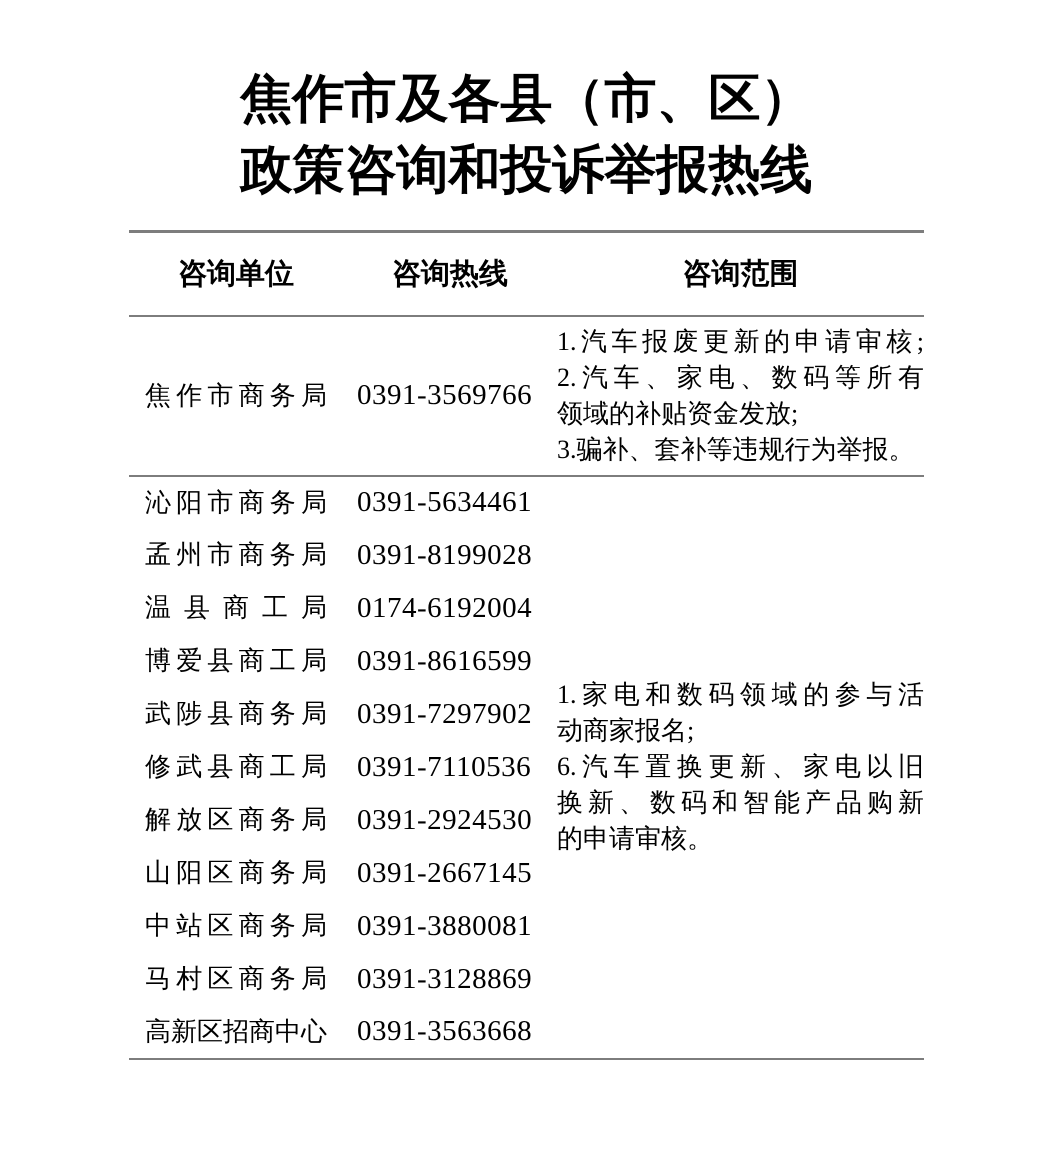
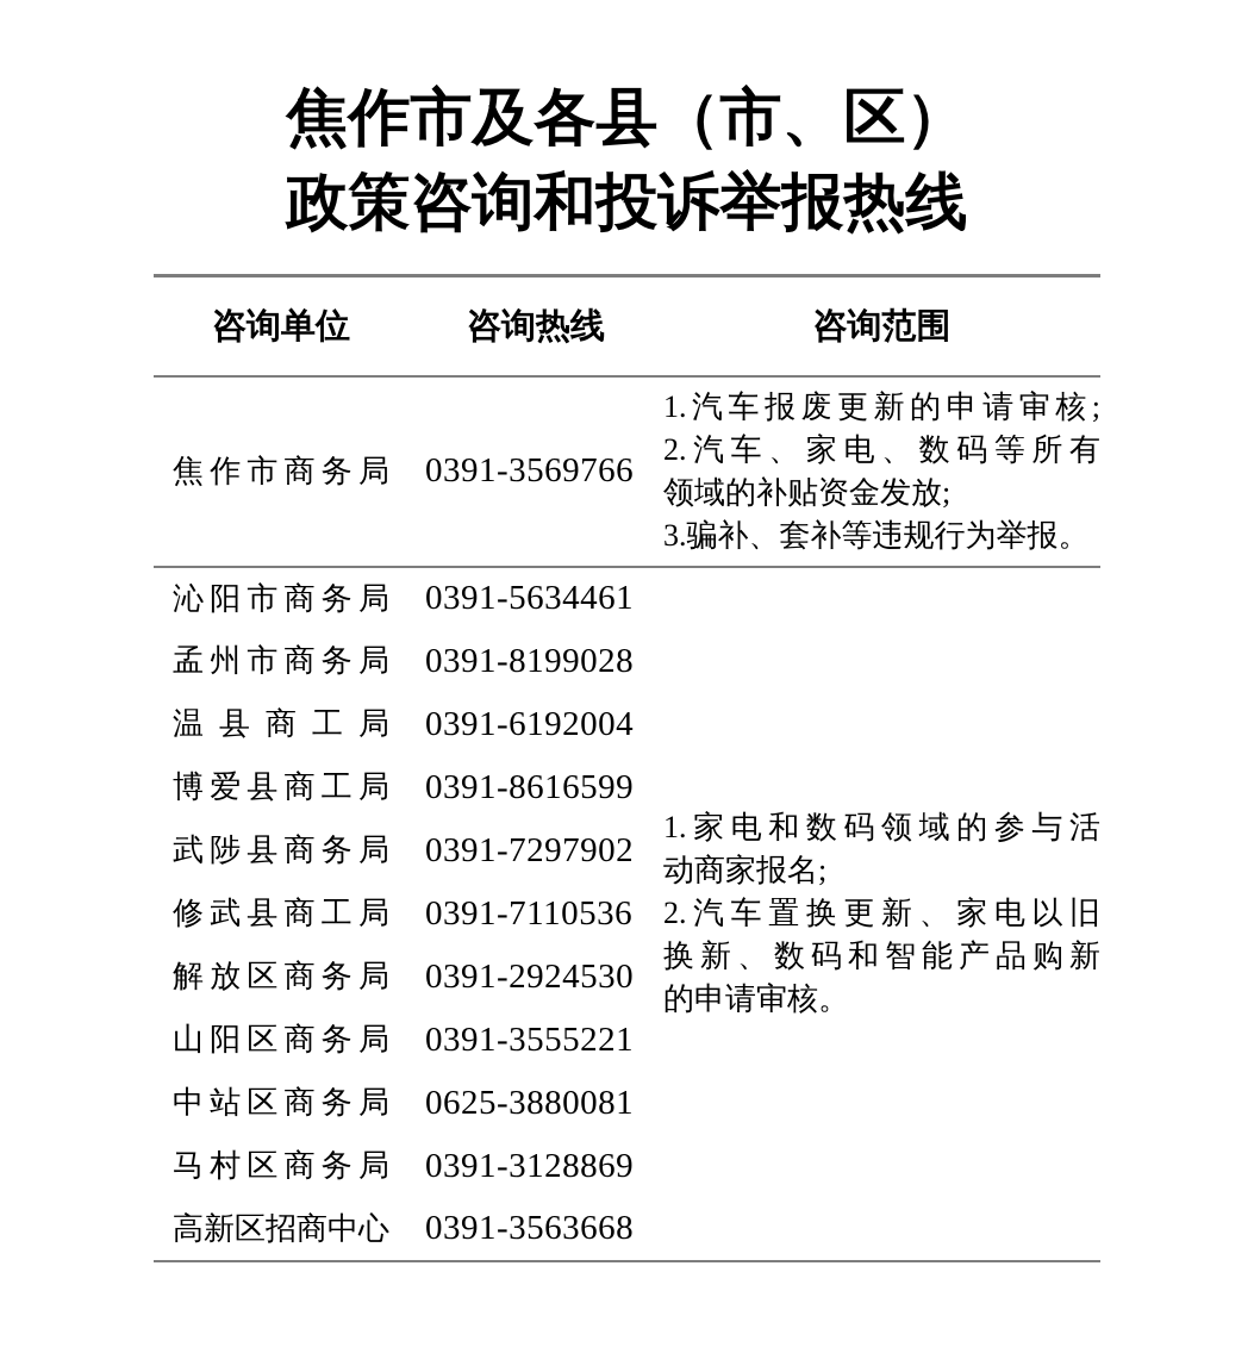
  焦作市及各县（市、区）
  政策咨询和投诉举报热线
  咨询单位	咨询热线	咨询范围
  焦作市商务局	0391-3569766	1.汽车报废更新的申请审核; 2.汽车、家电、数码等所有 领域的补贴资金发放; 3.骗补、套补等违规行为举报。
- 沁阳市商务局	0391-5634461	1.家电和数码领域的参与活 动商家报名; 6.汽车置换更新、家电以旧 换新、数码和智能产品购新 的申请审核。
+ 沁阳市商务局	0391-5634461	1.家电和数码领域的参与活 动商家报名; 2.汽车置换更新、家电以旧 换新、数码和智能产品购新 的申请审核。
  孟州市商务局	0391-8199028
- 温县商工局	0174-6192004
+ 温县商工局	0391-6192004
  博爱县商工局	0391-8616599
  武陟县商务局	0391-7297902
  修武县商工局	0391-7110536
  解放区商务局	0391-2924530
- 山阳区商务局	0391-2667145
+ 山阳区商务局	0391-3555221
- 中站区商务局	0391-3880081
+ 中站区商务局	0625-3880081
  马村区商务局	0391-3128869
  高新区招商中心	0391-3563668
